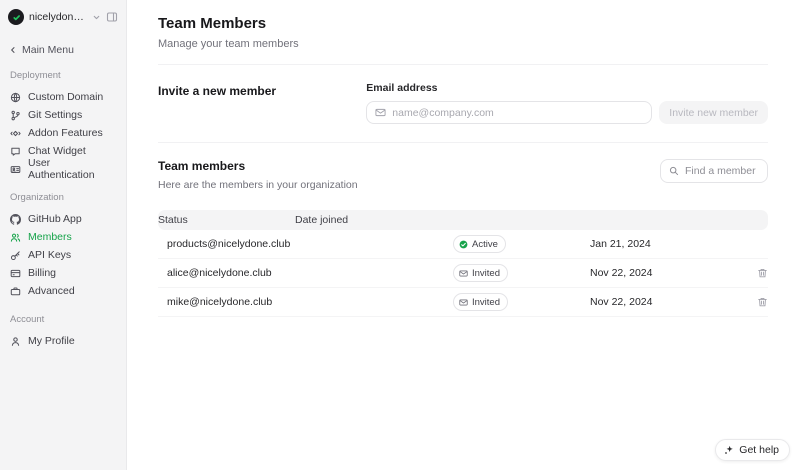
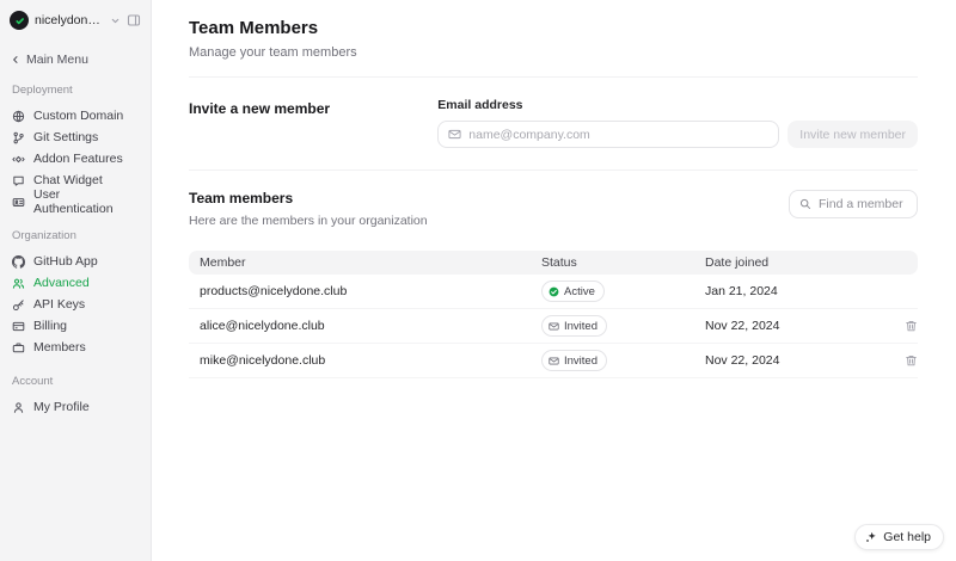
  nicelydone-.
  Main Menu
  Deployment
  Custom Domain
  Git Settings
  Addon Features
  Chat Widget
  User Authentication
  Organization
  GitHub App
- Members
+ Advanced
  API Keys
  Billing
- Advanced
+ Members
  Account
  My Profile
  Team Members
  Manage your team members
  Invite a new member
  Email address
  name@company.com
  Invite new member
  Team members
  Here are the members in your organization
  Find a member
+ Member
  Status
  Date joined
  products@nicelydone.club
  Active
  Jan 21, 2024
  alice@nicelydone.club
  Invited
  Nov 22, 2024
  mike@nicelydone.club
  Invited
  Nov 22, 2024
  Get help
